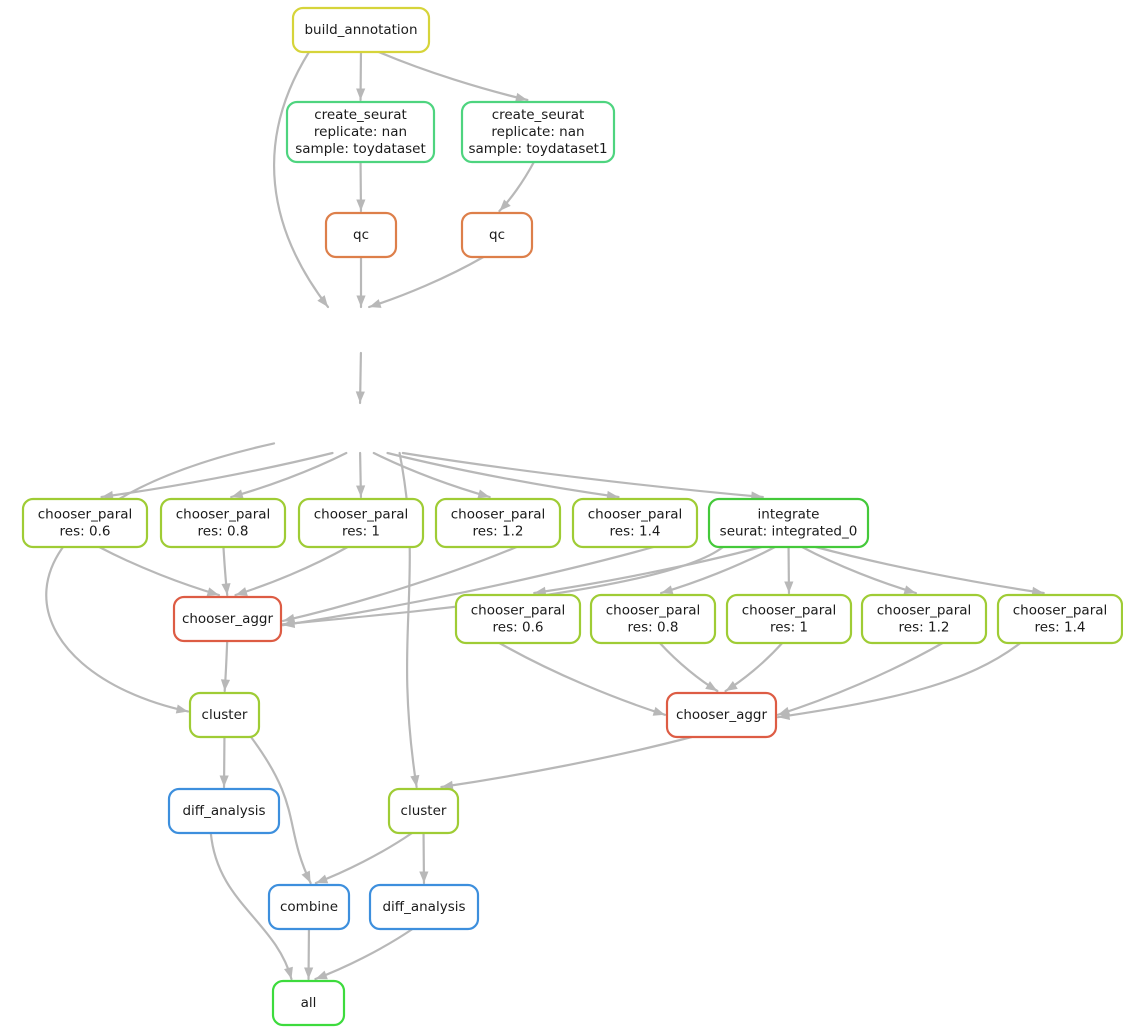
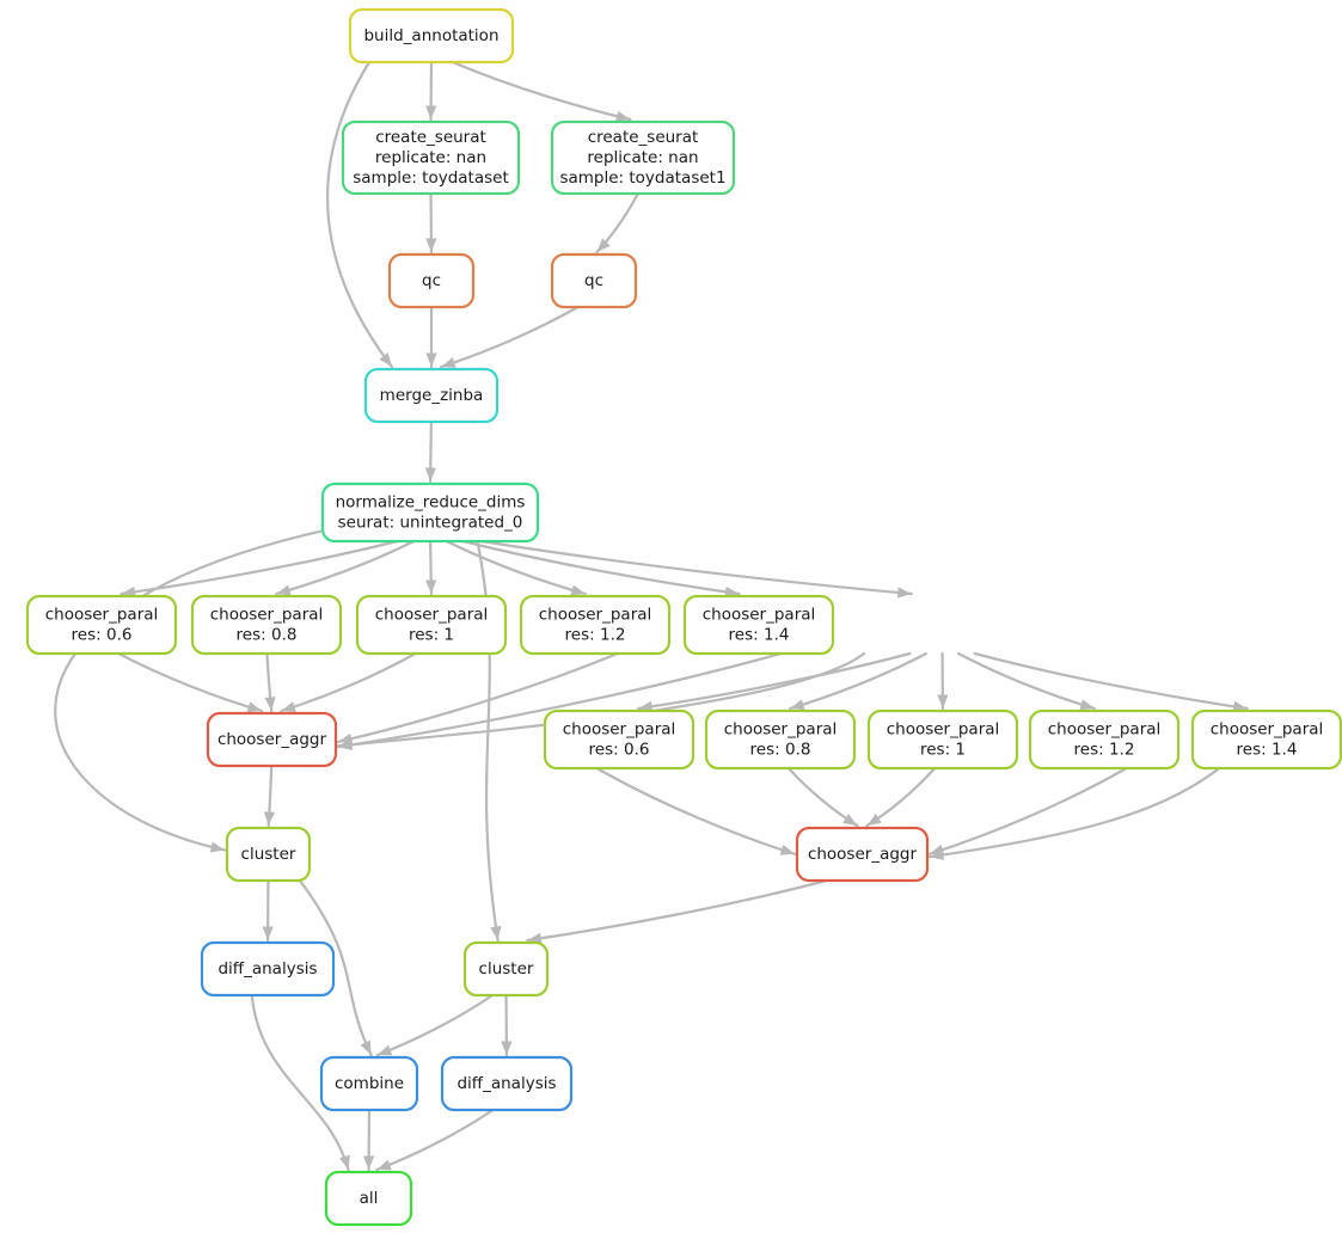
  build_annotation
  create_seurat
  replicate: nan
  sample: toydataset
  create_seurat
  replicate: nan
  sample: toydataset1
  qc
  qc
+ merge_zinba
+ normalize_reduce_dims
+ seurat: unintegrated_0
  chooser_paral
  res: 0.6
  chooser_paral
  res: 0.8
  chooser_paral
  res: 1
  chooser_paral
  res: 1.2
  chooser_paral
  res: 1.4
- integrate
- seurat: integrated_0
  chooser_aggr
  chooser_paral
  res: 0.6
  chooser_paral
  res: 0.8
  chooser_paral
  res: 1
  chooser_paral
  res: 1.2
  chooser_paral
  res: 1.4
  cluster
  chooser_aggr
  cluster
  diff_analysis
  combine
  diff_analysis
  all
